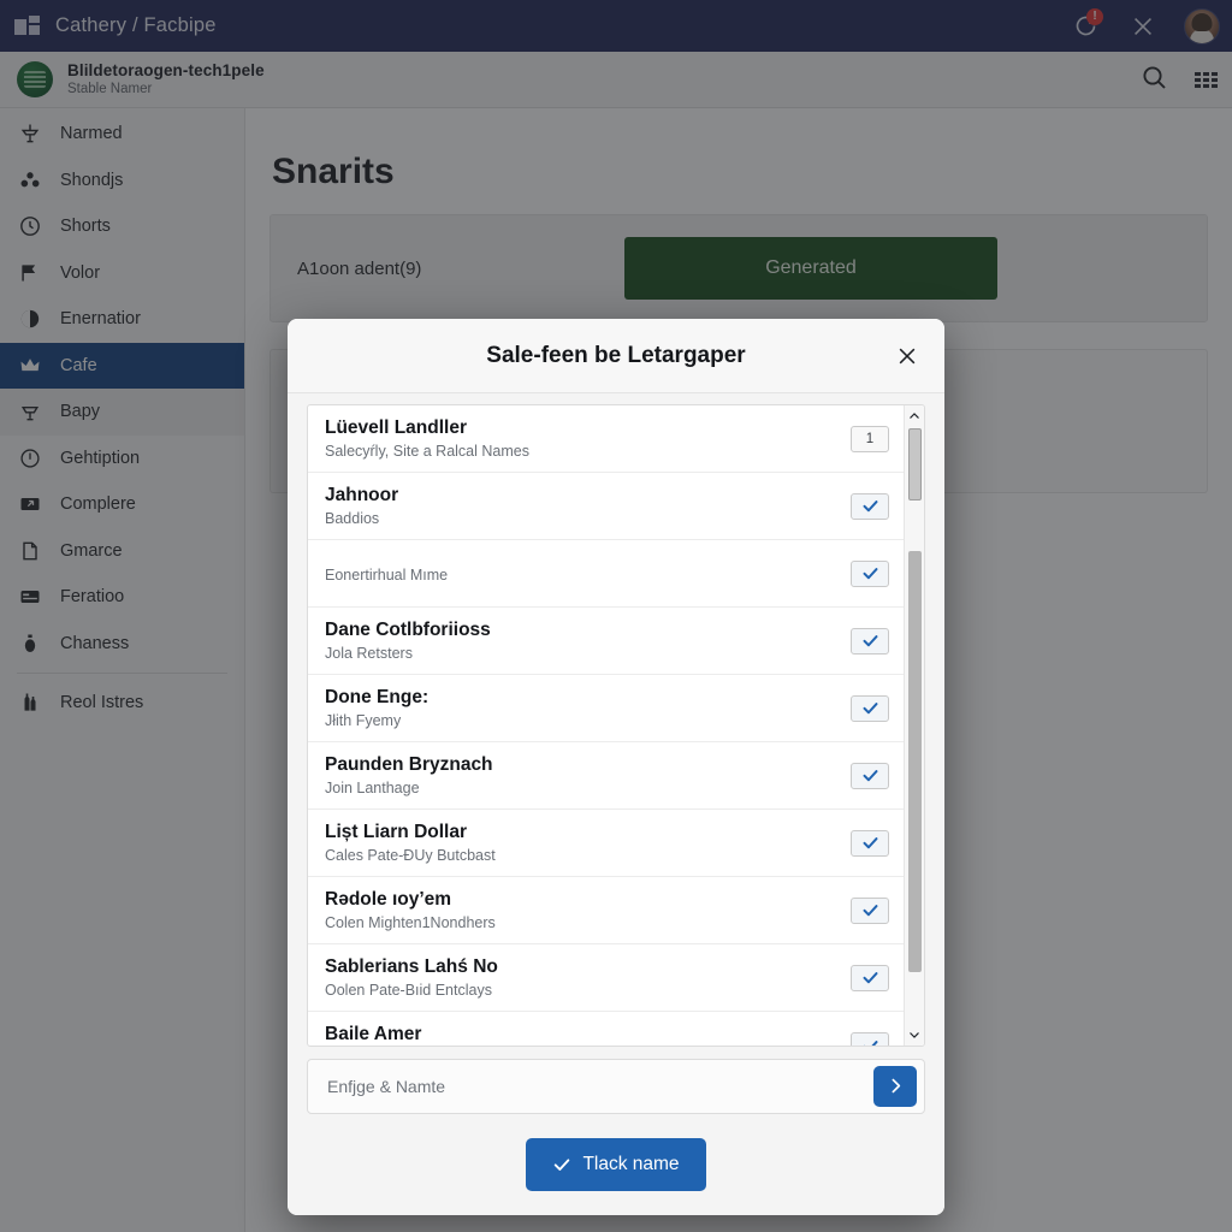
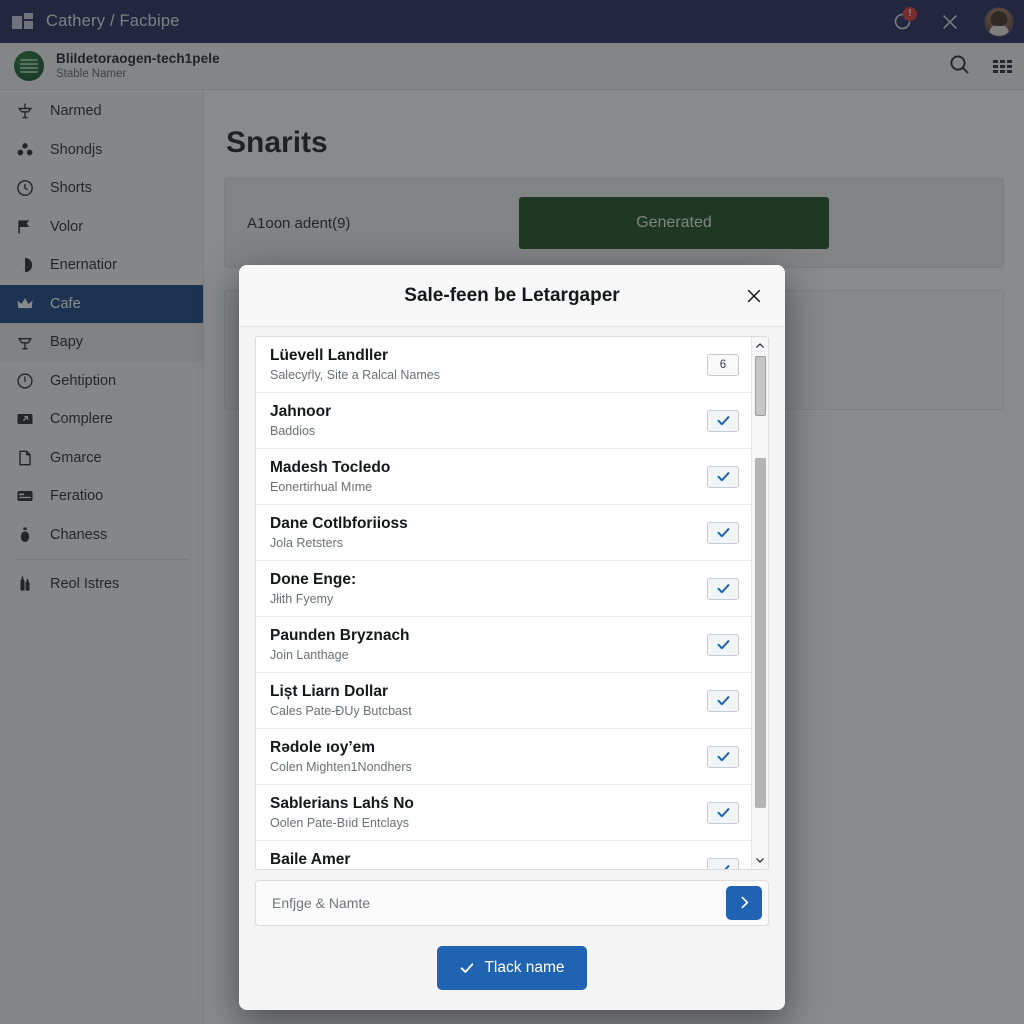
  Cathery / Facbipe
  !
  Blildetoraogen-tech1pele
  Stable Namer
  Narmed
  Shondjs
  Shorts
  Volor
  Enernatior
  Cafe
  Bapy
  Gehtiption
  Complere
  Gmarce
  Feratioo
  Chaness
  Reol Istres
  Snarits
  A1oon adent(9)
  Generated
  Sale-feen be Letargaper
  Lüevell Landller
  Salecyŕly, Site a Ralcal Names
- 1
+ 6
  Jahnoor
  Baddios
+ Madesh Tocledo
  Eonertirhual Mıme
  Dane Cotlbforiioss
  Jola Retsters
  Done Enge:
  Jłith Fyemy
  Paunden Bryznach
  Join Lanthage
  Lișt Liarn Dollar
  Cales Pate-ĐUy Butcbast
  Rədole ıoyʼem
  Colen Mighten1Nondhers
  Sablerians Lahś No
  Oolen Pate-Bıid Entclays
  Baile Amer
  Enfjge & Namte
  Tlack name
